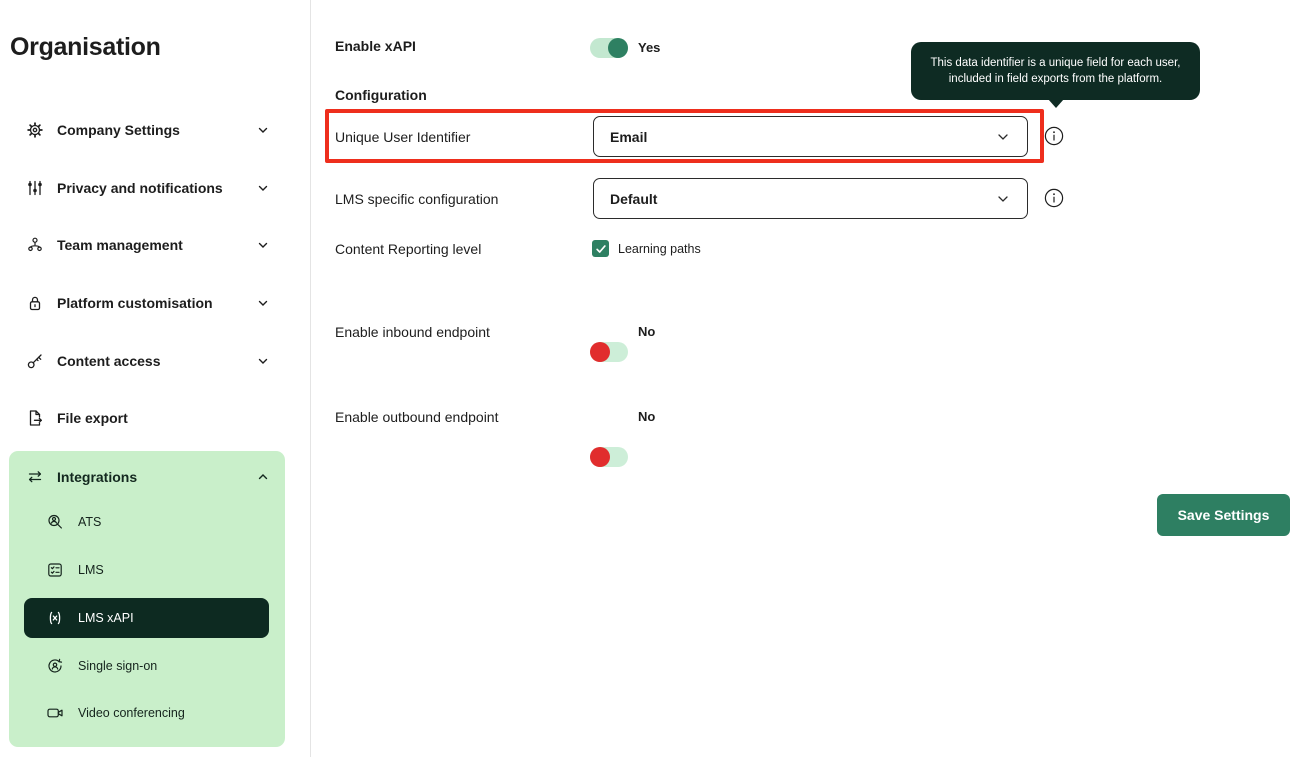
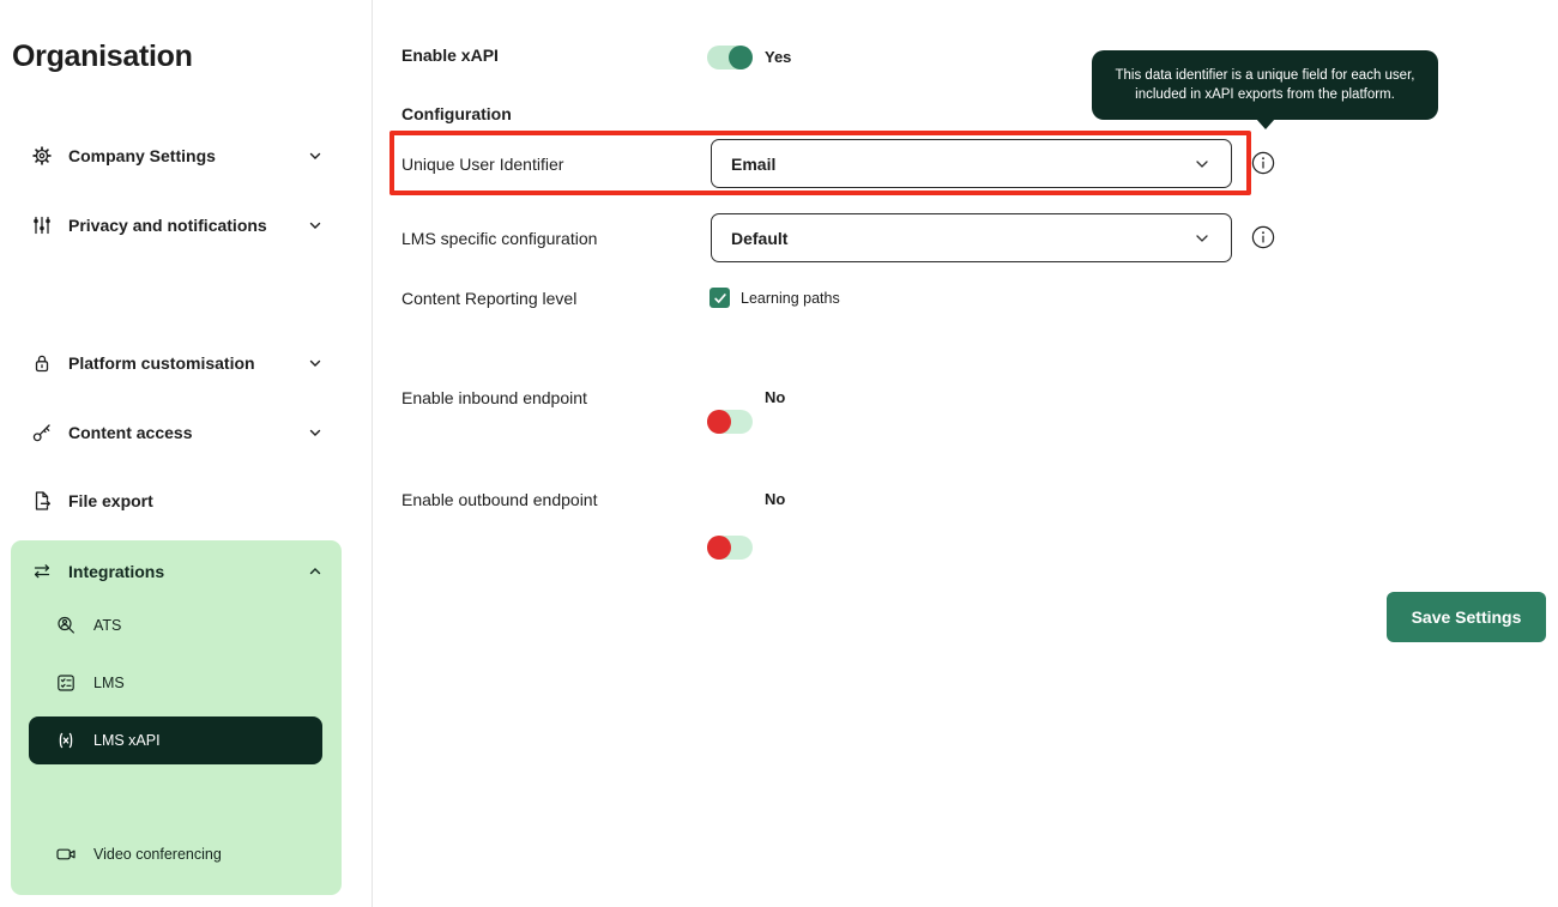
  Organisation
  Company Settings
  Privacy and notifications
- Team management
  Platform customisation
  Content access
  File export
  Integrations
  ATS
  LMS
  LMS xAPI
- Single sign-on
  Video conferencing
  Enable xAPI
  Yes
- This data identifier is a unique field for each user, included in field exports from the platform.
+ This data identifier is a unique field for each user, included in xAPI exports from the platform.
  Configuration
  Unique User Identifier
  Email
  LMS specific configuration
  Default
  Content Reporting level
  Learning paths
  Enable inbound endpoint
  No
  Enable outbound endpoint
  No
  Save Settings
